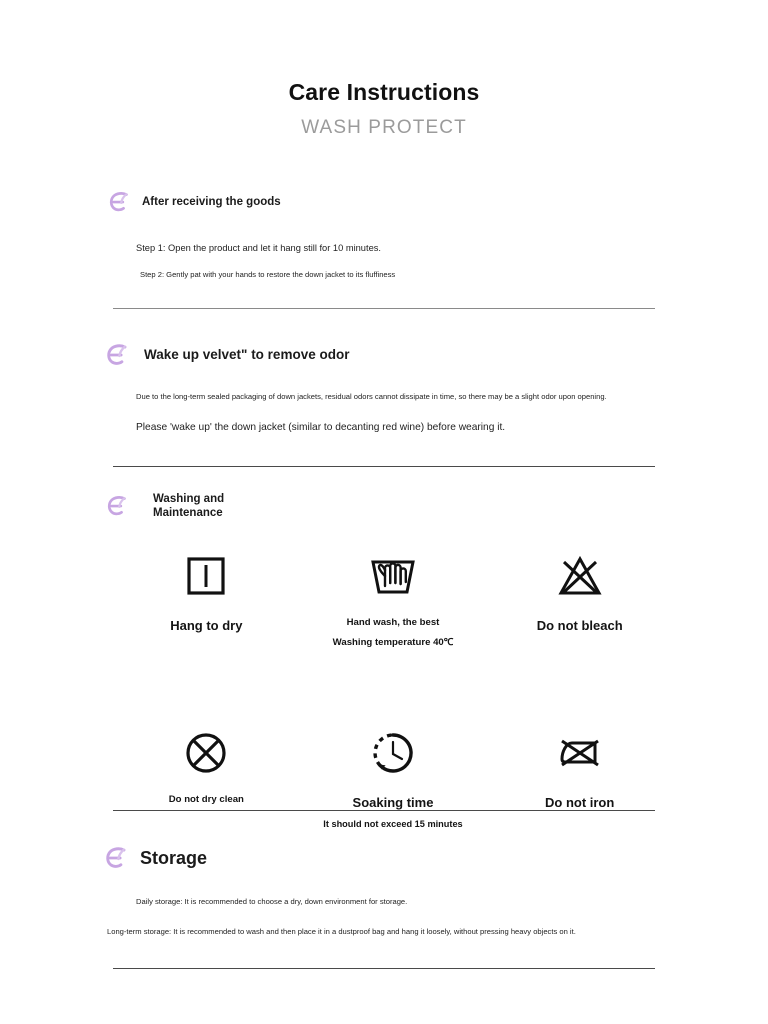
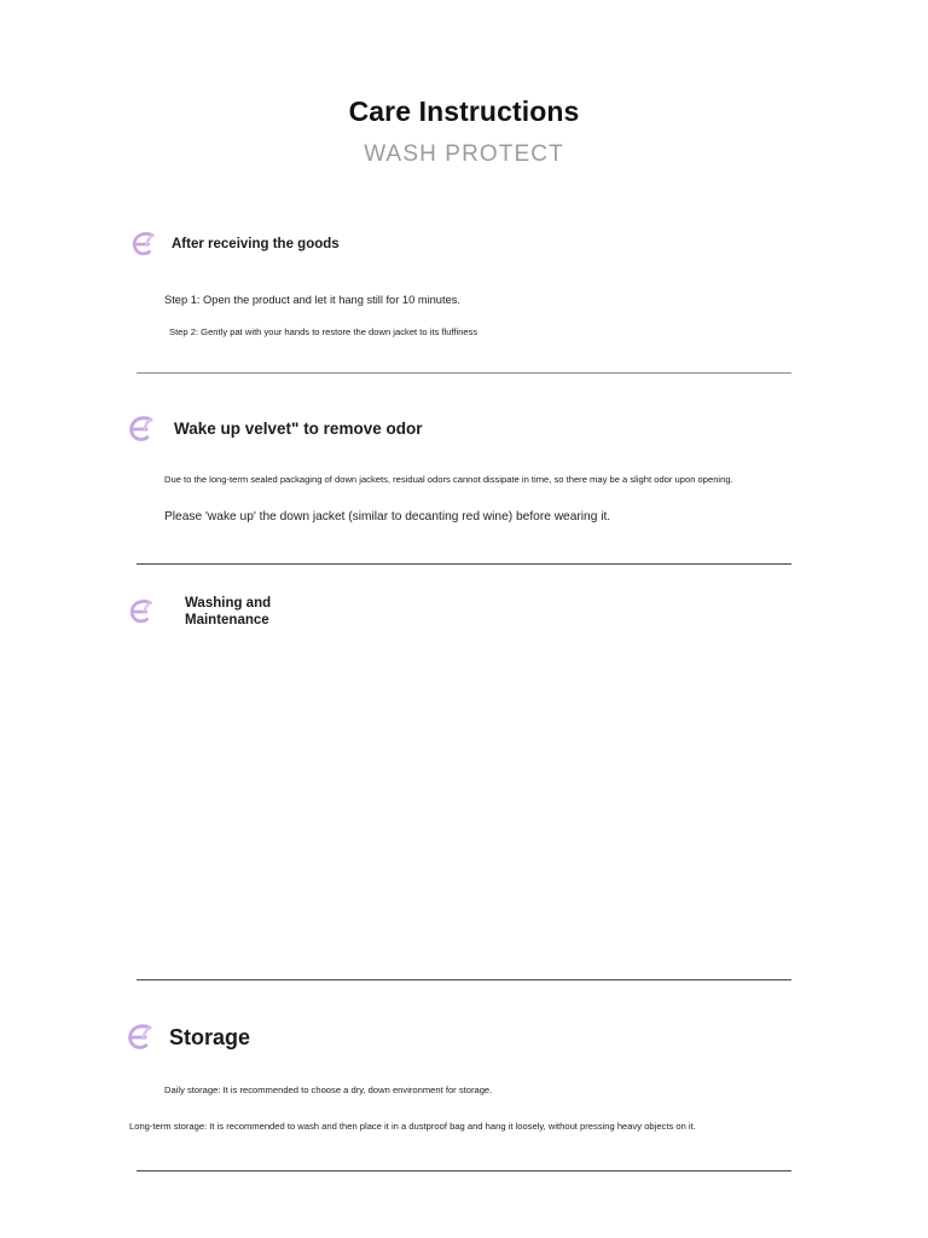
  Care Instructions
  WASH PROTECT
  After receiving the goods
  Step 1: Open the product and let it hang still for 10 minutes.
  Step 2: Gently pat with your hands to restore the down jacket to its fluffiness
  Wake up velvet" to remove odor
  Due to the long-term sealed packaging of down jackets, residual odors cannot dissipate in time, so there may be a slight odor upon opening.
  Please 'wake up' the down jacket (similar to decanting red wine) before wearing it.
  Washing and
  Maintenance
- Hang to dry
- Hand wash, the best
- Washing temperature 40℃
- Do not bleach
- Do not dry clean
- Soaking time
- It should not exceed 15 minutes
- Do not iron
  Storage
  Daily storage: It is recommended to choose a dry, down environment for storage.
  Long-term storage: It is recommended to wash and then place it in a dustproof bag and hang it loosely, without pressing heavy objects on it.
